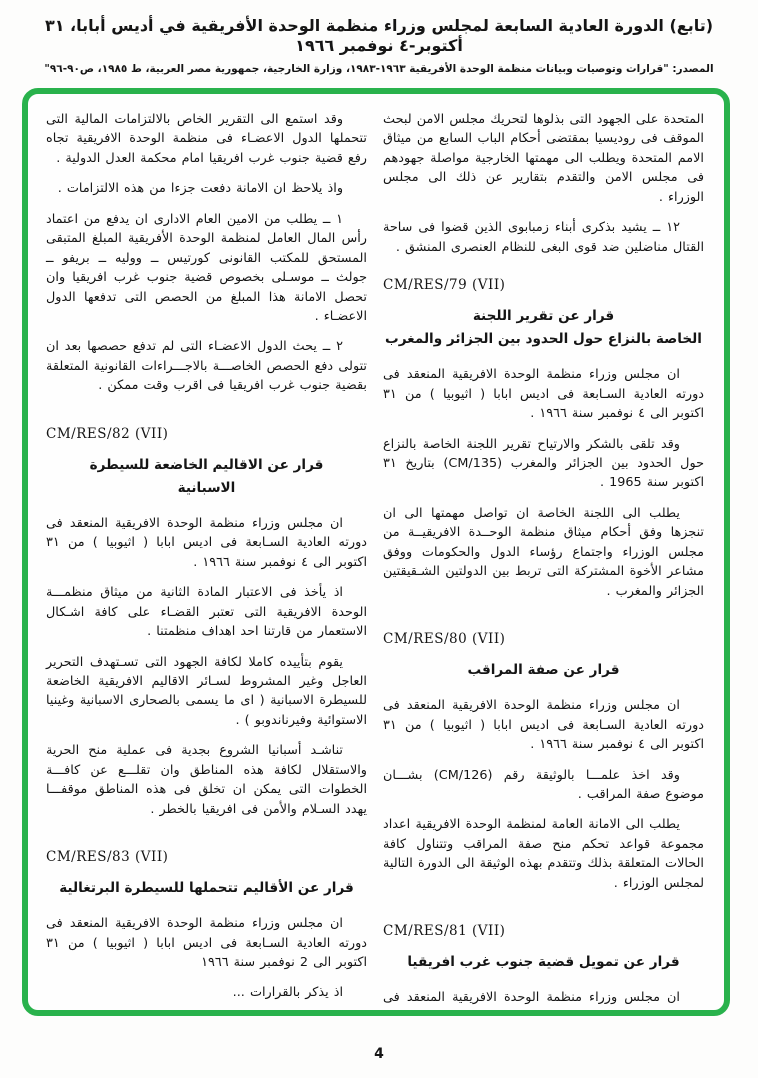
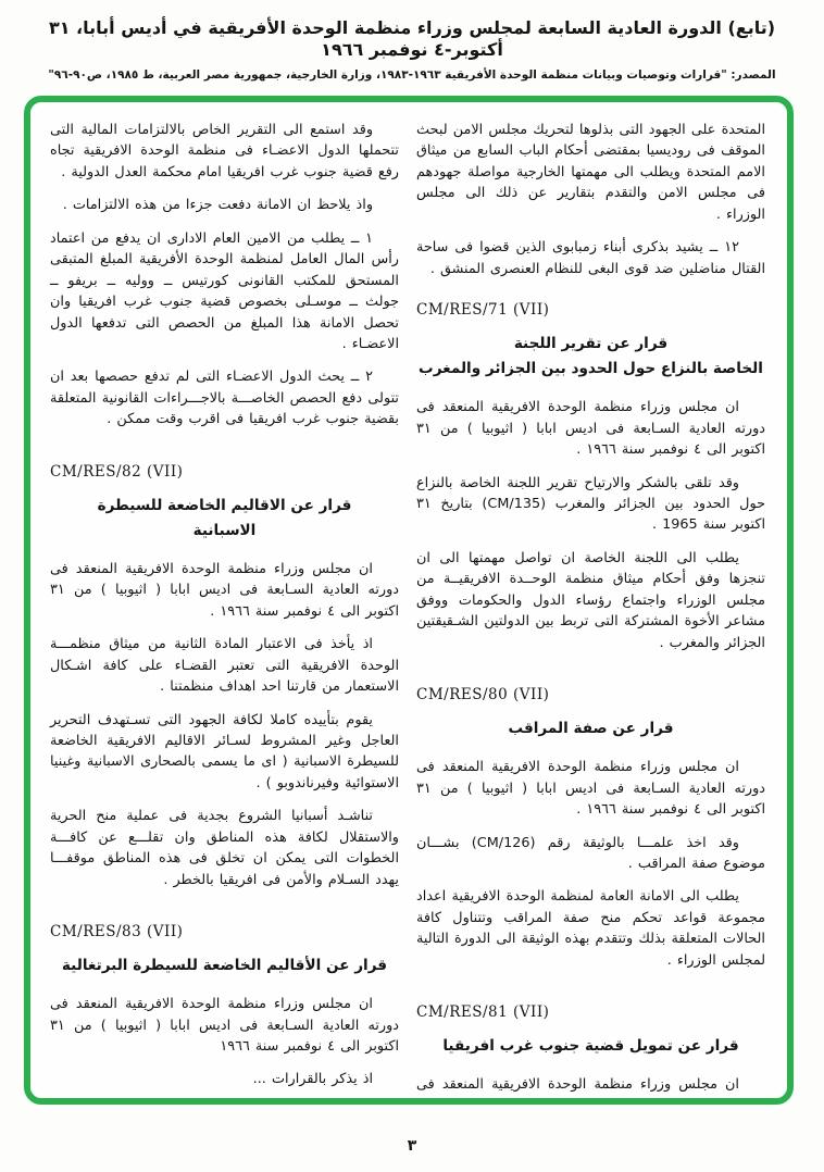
  (تابع) الدورة العادية السابعة لمجلس وزراء منظمة الوحدة الأفريقية في أديس أبابا، ٣١ أكتوبر-٤ نوفمبر ١٩٦٦
  المصدر: "قرارات وتوصيات وبيانات منظمة الوحدة الأفريقية ١٩٦٣-١٩٨٣، وزارة الخارجية، جمهورية مصر العربية، ط ١٩٨٥، ص٩٠-٩٦"
  المتحدة على الجهود التى بذلوها لتحريك مجلس الامن لبحث الموقف فى روديسيا بمقتضى أحكام الباب السابع من ميثاق الامم المتحدة ويطلب الى مهمتها الخارجية مواصلة جهودهم فى مجلس الامن والتقدم بتقارير عن ذلك الى مجلس الوزراء .
  ١٢ ــ يشيد بذكرى أبناء زمبابوى الذين قضوا فى ساحة القتال مناضلين ضد قوى البغى للنظام العنصرى المنشق .
- CM/RES/79 (VII)
+ CM/RES/71 (VII)
  قرار عن تقرير اللجنة
  الخاصة بالنزاع حول الحدود بين الجزائر والمغرب
  ان مجلس وزراء منظمة الوحدة الافريقية المنعقد فى دورته العادية السـابعة فى اديس ابابا ( اثيوبيا ) من ٣١ اكتوبر الى ٤ نوفمبر سنة ١٩٦٦ .
  وقد تلقى بالشكر والارتياح تقرير اللجنة الخاصة بالنزاع حول الحدود بين الجزائر والمغرب (CM/135) بتاريخ ٣١ اكتوبر سنة 1965 .
  يطلب الى اللجنة الخاصة ان تواصل مهمتها الى ان تنجزها وفق أحكام ميثاق منظمة الوحــدة الافريقيــة من مجلس الوزراء واجتماع رؤساء الدول والحكومات ووفق مشاعر الأخوة المشتركة التى تربط بين الدولتين الشـقيقتين الجزائر والمغرب .
  CM/RES/80 (VII)
  قرار عن صفة المراقب
  ان مجلس وزراء منظمة الوحدة الافريقية المنعقد فى دورته العادية السـابعة فى اديس ابابا ( اثيوبيا ) من ٣١ اكتوبر الى ٤ نوفمبر سنة ١٩٦٦ .
  وقد اخذ علمـــا بالوثيقة رقم (CM/126) بشـــان موضوع صفة المراقب .
  يطلب الى الامانة العامة لمنظمة الوحدة الافريقية اعداد مجموعة قواعد تحكم منح صفة المراقب وتتناول كافة الحالات المتعلقة بذلك وتتقدم بهذه الوثيقة الى الدورة التالية لمجلس الوزراء .
  CM/RES/81 (VII)
  قرار عن تمويل قضية جنوب غرب افريقيا
  وقد استمع الى التقرير الخاص بالالتزامات المالية التى تتحملها الدول الاعضـاء فى منظمة الوحدة الافريقية تجاه رفع قضية جنوب غرب افريقيا امام محكمة العدل الدولية .
  واذ يلاحظ ان الامانة دفعت جزءا من هذه الالتزامات .
  ١ ــ يطلب من الامين العام الادارى ان يدفع من اعتماد رأس المال العامل لمنظمة الوحدة الأفريقية المبلغ المتبقى المستحق للمكتب القانونى كورتيس ــ ووليه ــ بريفو ــ جولث ــ موسـلى بخصوص قضية جنوب غرب افريقيا وان تحصل الامانة هذا المبلغ من الحصص التى تدفعها الدول الاعضـاء .
  ٢ ــ يحث الدول الاعضـاء التى لم تدفع حصصها بعد ان تتولى دفع الحصص الخاصـــة بالاجـــراءات القانونية المتعلقة بقضية جنوب غرب افريقيا فى اقرب وقت ممكن .
  CM/RES/82 (VII)
  قرار عن الاقاليم الخاضعة للسيطرة
  الاسبانية
  ان مجلس وزراء منظمة الوحدة الافريقية المنعقد فى دورته العادية السـابعة فى اديس ابابا ( اثيوبيا ) من ٣١ اكتوبر الى ٤ نوفمبر سنة ١٩٦٦ .
  اذ يأخذ فى الاعتبار المادة الثانية من ميثاق منظمـــة الوحدة الافريقية التى تعتبر القضـاء على كافة اشـكال الاستعمار من قارتنا احد اهداف منظمتنا .
  يقوم بتأييده كاملا لكافة الجهود التى تسـتهدف التحرير العاجل وغير المشروط لسـائر الاقاليم الافريقية الخاضعة للسيطرة الاسبانية ( اى ما يسمى بالصحارى الاسبانية وغينيا الاستوائية وفيرناندوبو ) .
  تناشـد أسبانيا الشروع بجدية فى عملية منح الحرية والاستقلال لكافة هذه المناطق وان تقلـــع عن كافـــة الخطوات التى يمكن ان تخلق فى هذه المناطق موقفـــا يهدد السـلام والأمن فى افريقيا بالخطر .
  CM/RES/83 (VII)
- قرار عن الأقاليم تتحملها للسيطرة البرتغالية
+ قرار عن الأقاليم الخاضعة للسيطرة البرتغالية
- ان مجلس وزراء منظمة الوحدة الافريقية المنعقد فى دورته العادية السـابعة فى اديس ابابا ( اثيوبيا ) من ٣١ اكتوبر الى 2 نوفمبر سنة ١٩٦٦
+ ان مجلس وزراء منظمة الوحدة الافريقية المنعقد فى دورته العادية السـابعة فى اديس ابابا ( اثيوبيا ) من ٣١ اكتوبر الى ٤ نوفمبر سنة ١٩٦٦
  اذ يذكر بالقرارات ...
- 4
+ ٣
